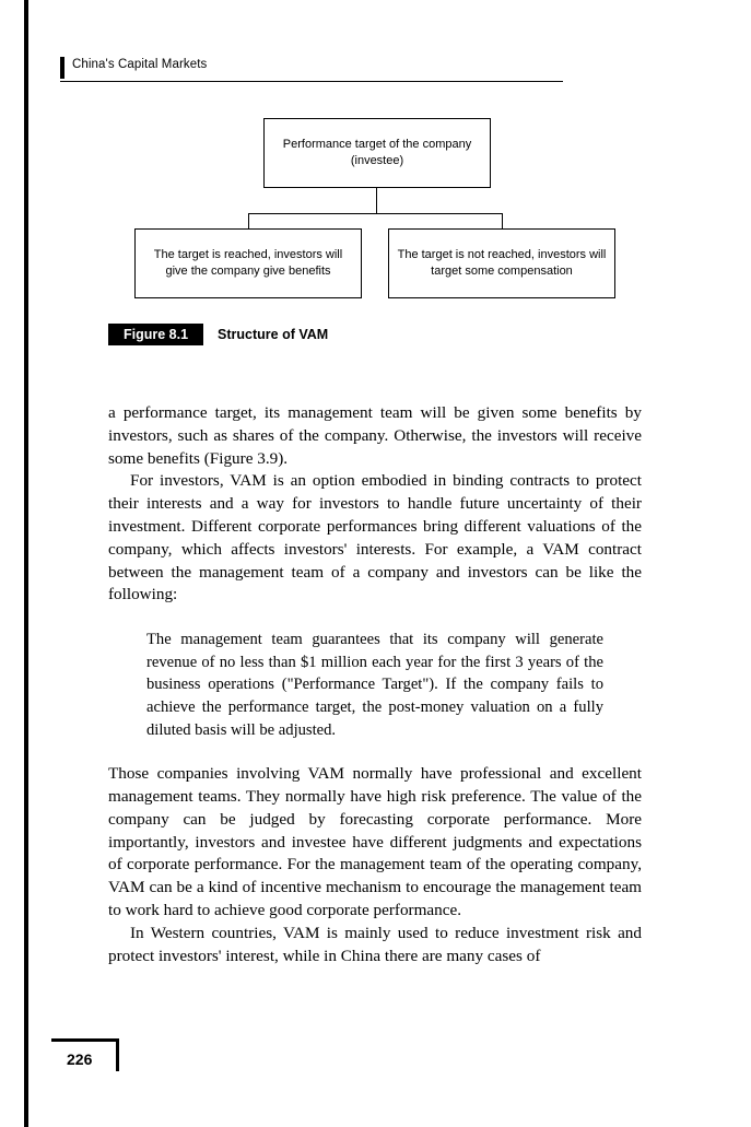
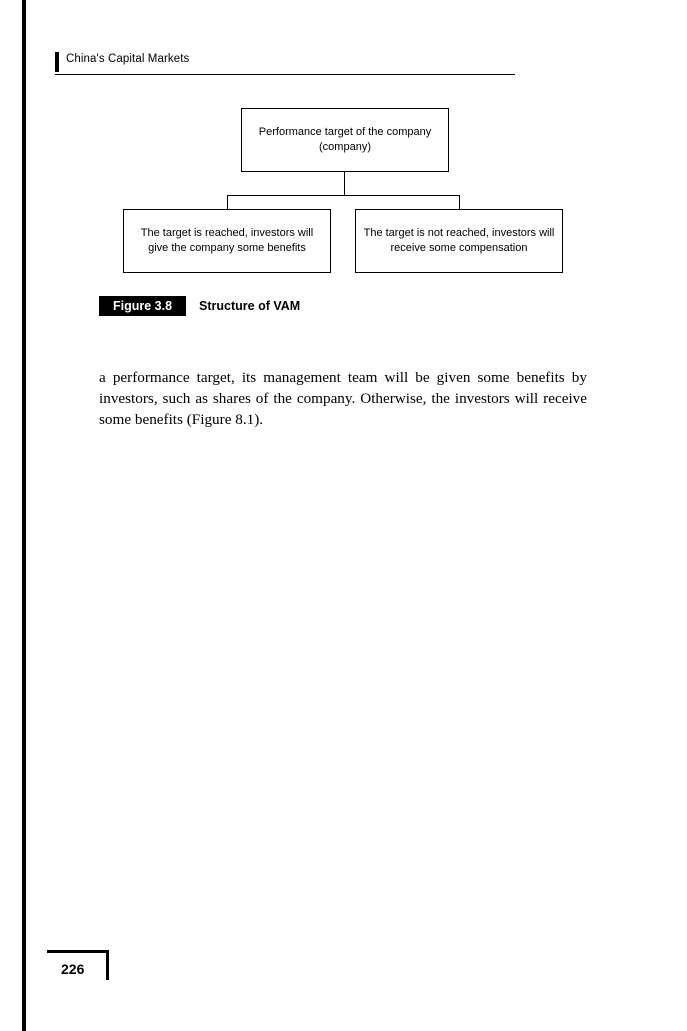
  China's Capital Markets
- Performance target of the company (investee)
+ Performance target of the company (company)
- The target is reached, investors will give the company give benefits
+ The target is reached, investors will give the company some benefits
- The target is not reached, investors will target some compensation
+ The target is not reached, investors will receive some compensation
- Figure 8.1 Structure of VAM
+ Figure 3.8 Structure of VAM
- a performance target, its management team will be given some benefits by investors, such as shares of the company. Otherwise, the investors will receive some benefits (Figure 3.9).
+ a performance target, its management team will be given some benefits by investors, such as shares of the company. Otherwise, the investors will receive some benefits (Figure 8.1).
- For investors, VAM is an option embodied in binding contracts to protect their interests and a way for investors to handle future uncertainty of their investment. Different corporate performances bring different valuations of the company, which affects investors' interests. For example, a VAM contract between the management team of a company and investors can be like the following:
- The management team guarantees that its company will generate revenue of no less than $1 million each year for the first 3 years of the business operations ("Performance Target"). If the company fails to achieve the performance target, the post-money valuation on a fully diluted basis will be adjusted.
- Those companies involving VAM normally have professional and excellent management teams. They normally have high risk preference. The value of the company can be judged by forecasting corporate performance. More importantly, investors and investee have different judgments and expectations of corporate performance. For the management team of the operating company, VAM can be a kind of incentive mechanism to encourage the management team to work hard to achieve good corporate performance.
- In Western countries, VAM is mainly used to reduce investment risk and protect investors' interest, while in China there are many cases of
  226
